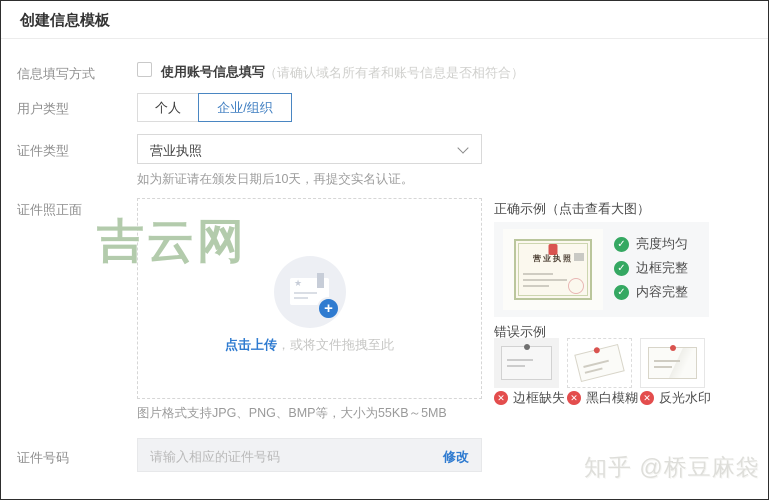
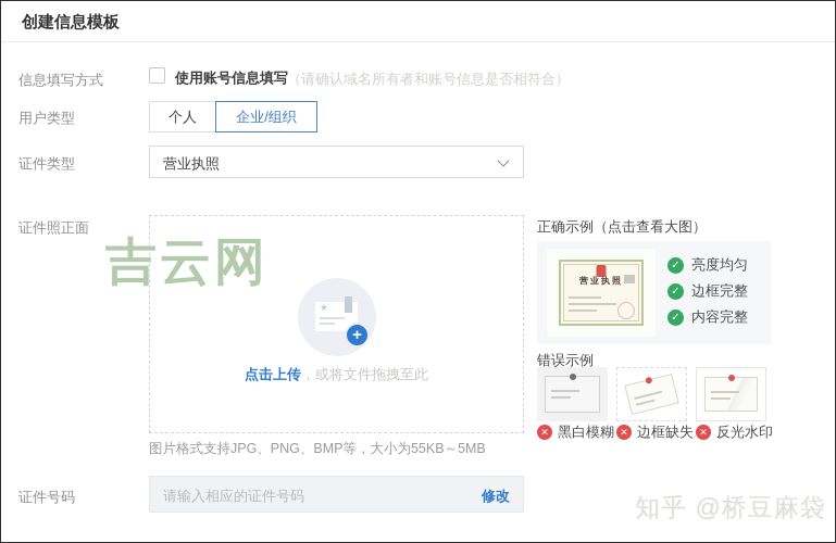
  创建信息模板
  信息填写方式
  使用账号信息填写
  （请确认域名所有者和账号信息是否相符合）
  用户类型
  个人
  企业/组织
  证件类型
  营业执照
- 如为新证请在颁发日期后10天，再提交实名认证。
  证件照正面
  ★
  +
  点击上传，或将文件拖拽至此
  图片格式支持JPG、PNG、BMP等，大小为55KB～5MB
  证件号码
  请输入相应的证件号码
  修改
  正确示例（点击查看大图）
  营业执照
  ✓
  亮度均匀
  ✓
  边框完整
  ✓
  内容完整
  错误示例
  ✕
- 边框缺失
+ 黑白模糊
  ✕
- 黑白模糊
+ 边框缺失
  ✕
  反光水印
  吉云网
  知乎 @桥豆麻袋
